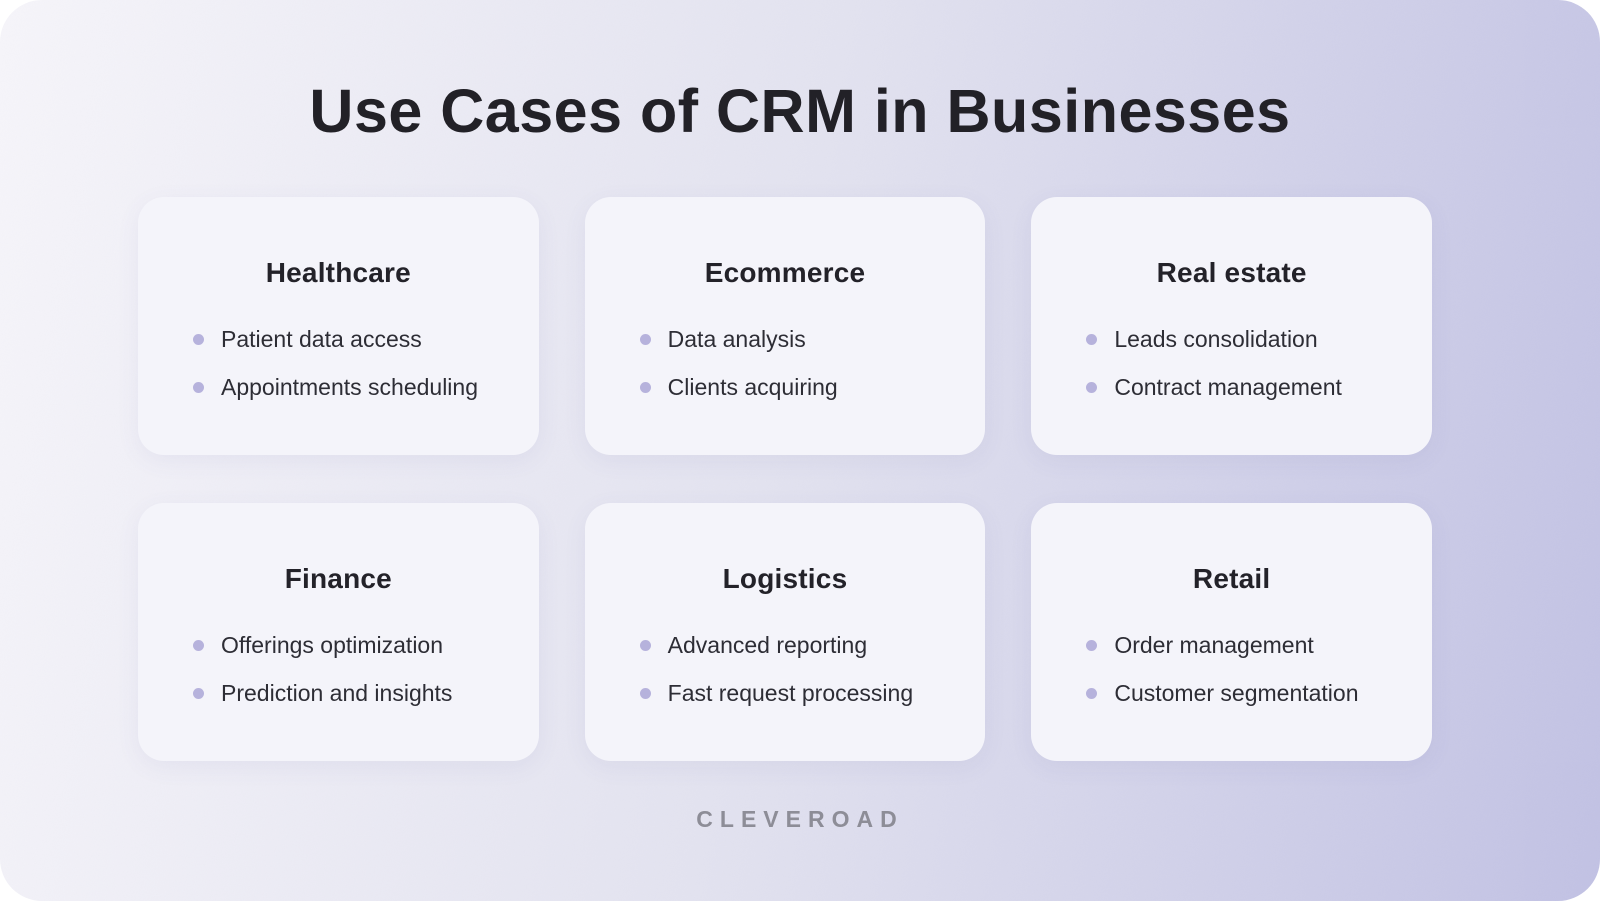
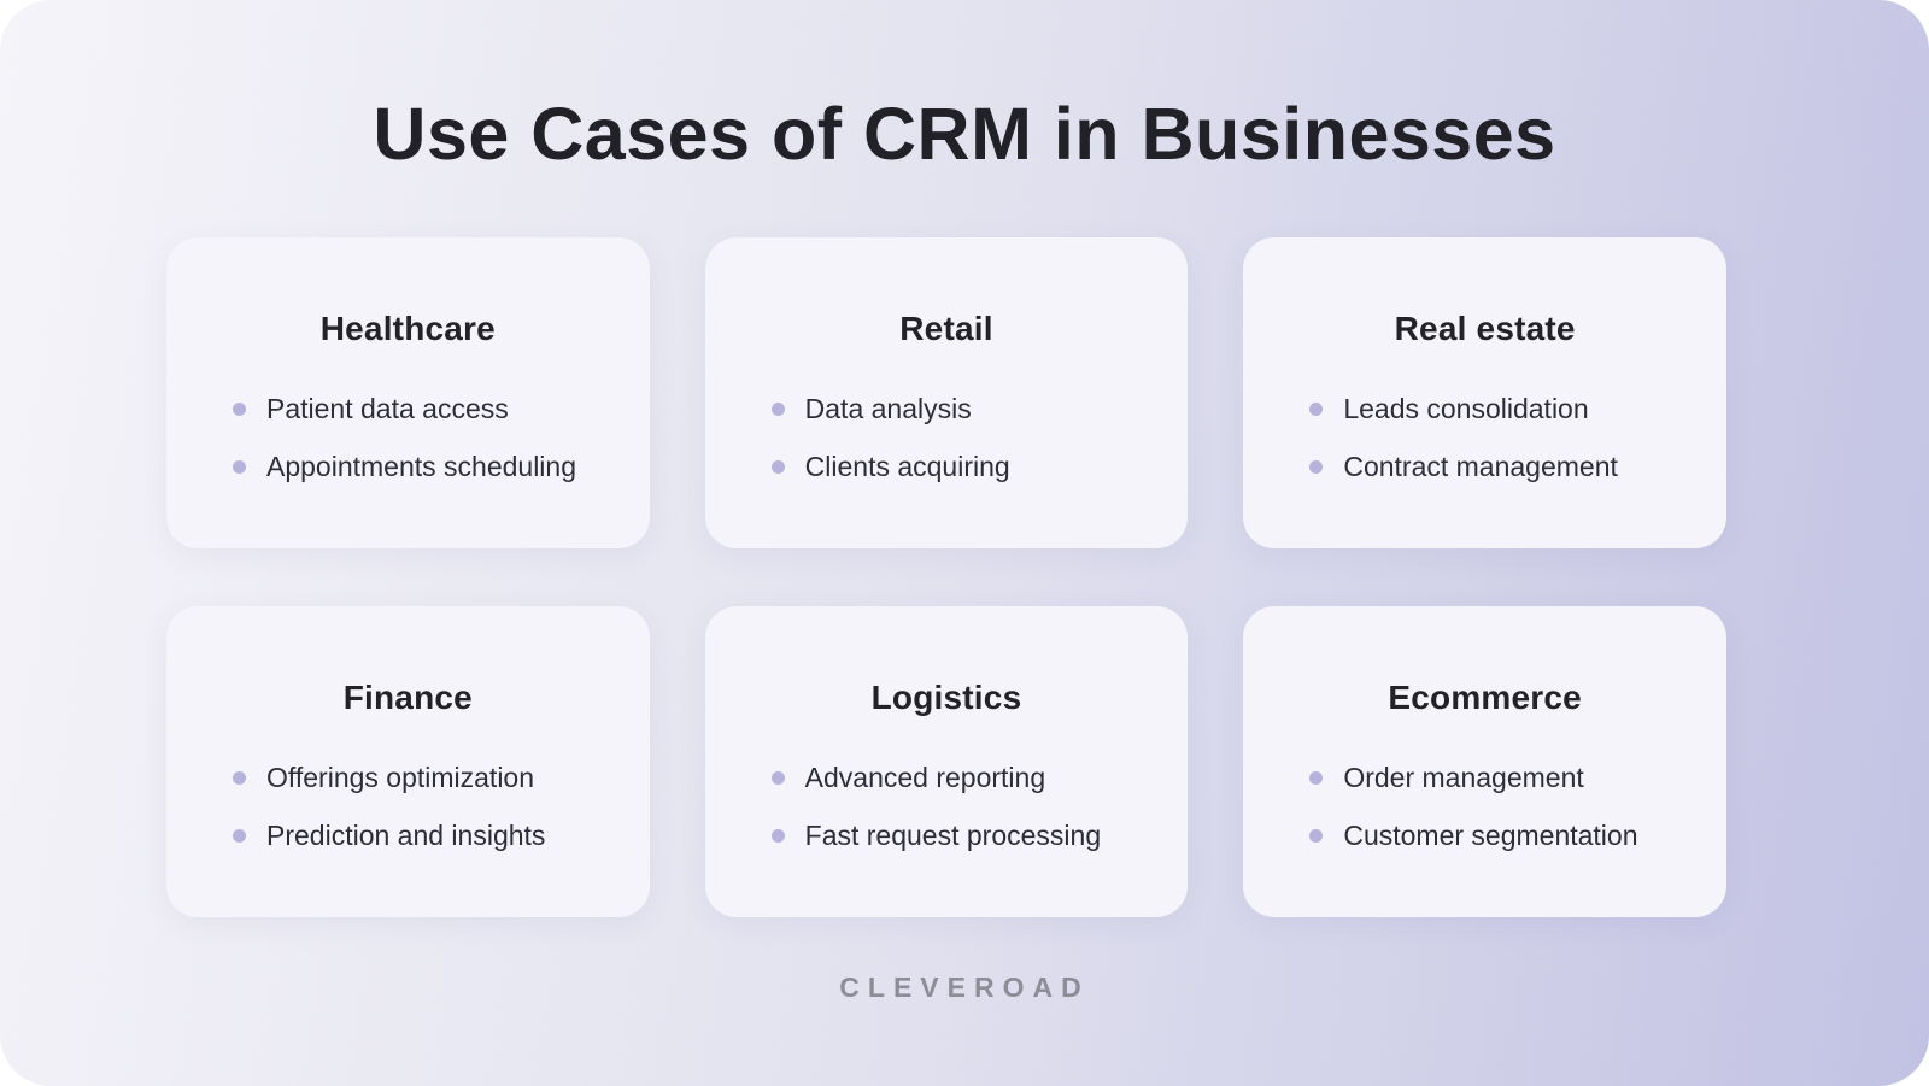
  Use Cases of CRM in Businesses
  Healthcare
  Patient data access
  Appointments scheduling
- Ecommerce
+ Retail
  Data analysis
  Clients acquiring
  Real estate
  Leads consolidation
  Contract management
  Finance
  Offerings optimization
  Prediction and insights
  Logistics
  Advanced reporting
  Fast request processing
- Retail
+ Ecommerce
  Order management
  Customer segmentation
  CLEVEROAD
